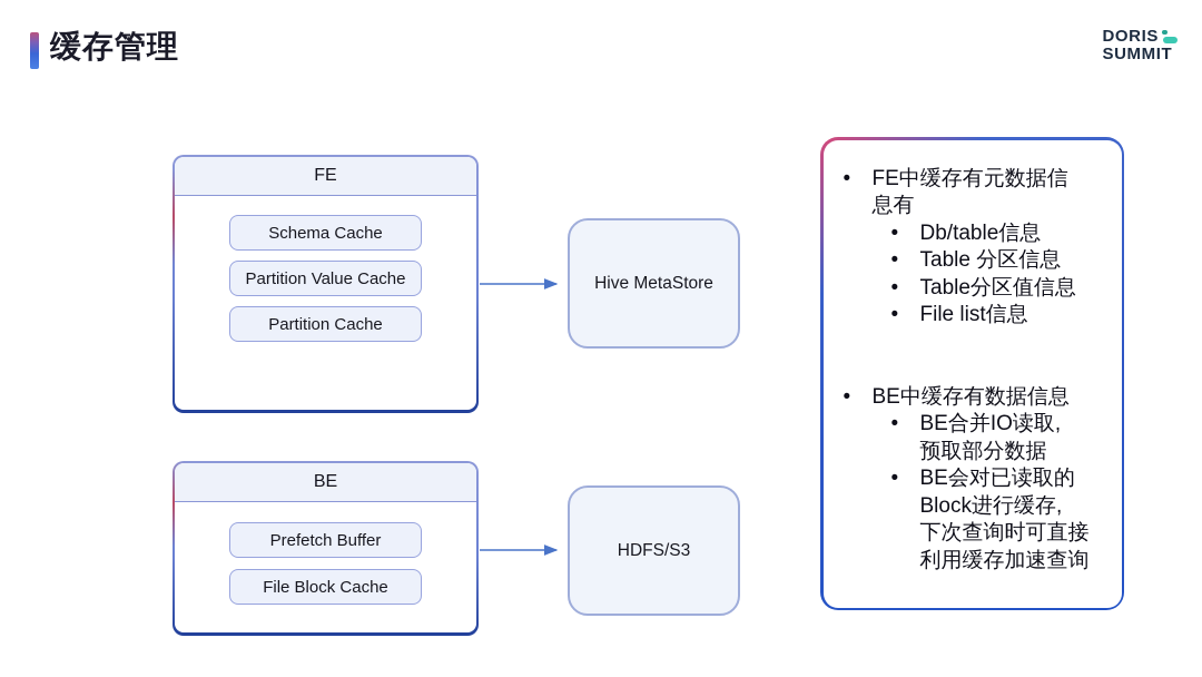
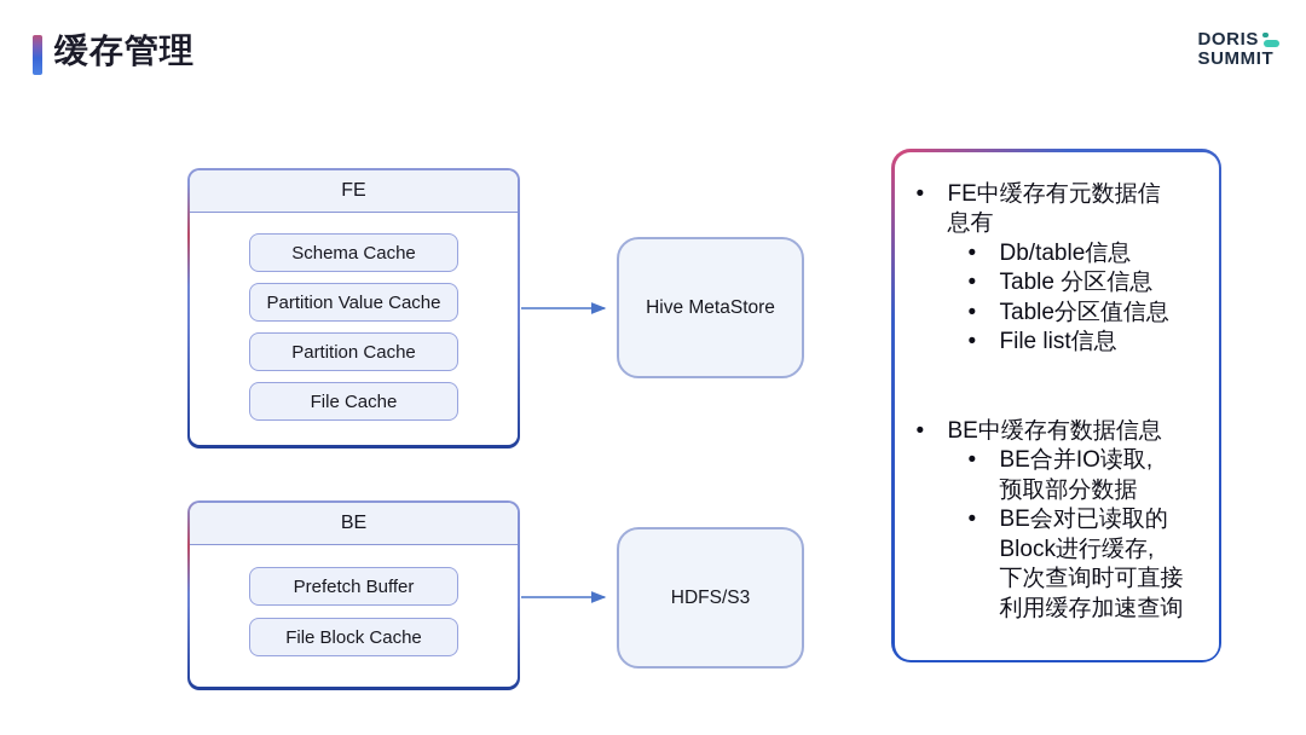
  缓存管理
  DORIS
  SUMMIT
  FE
  Schema Cache
  Partition Value Cache
  Partition Cache
+ File Cache
  BE
  Prefetch Buffer
  File Block Cache
  Hive MetaStore
  HDFS/S3
  FE中缓存有元数据信
  息有
  Db/table信息
  Table 分区信息
  Table分区值信息
  File list信息
  BE中缓存有数据信息
  BE合并IO读取,
  预取部分数据
  BE会对已读取的
  Block进行缓存,
  下次查询时可直接
  利用缓存加速查询
